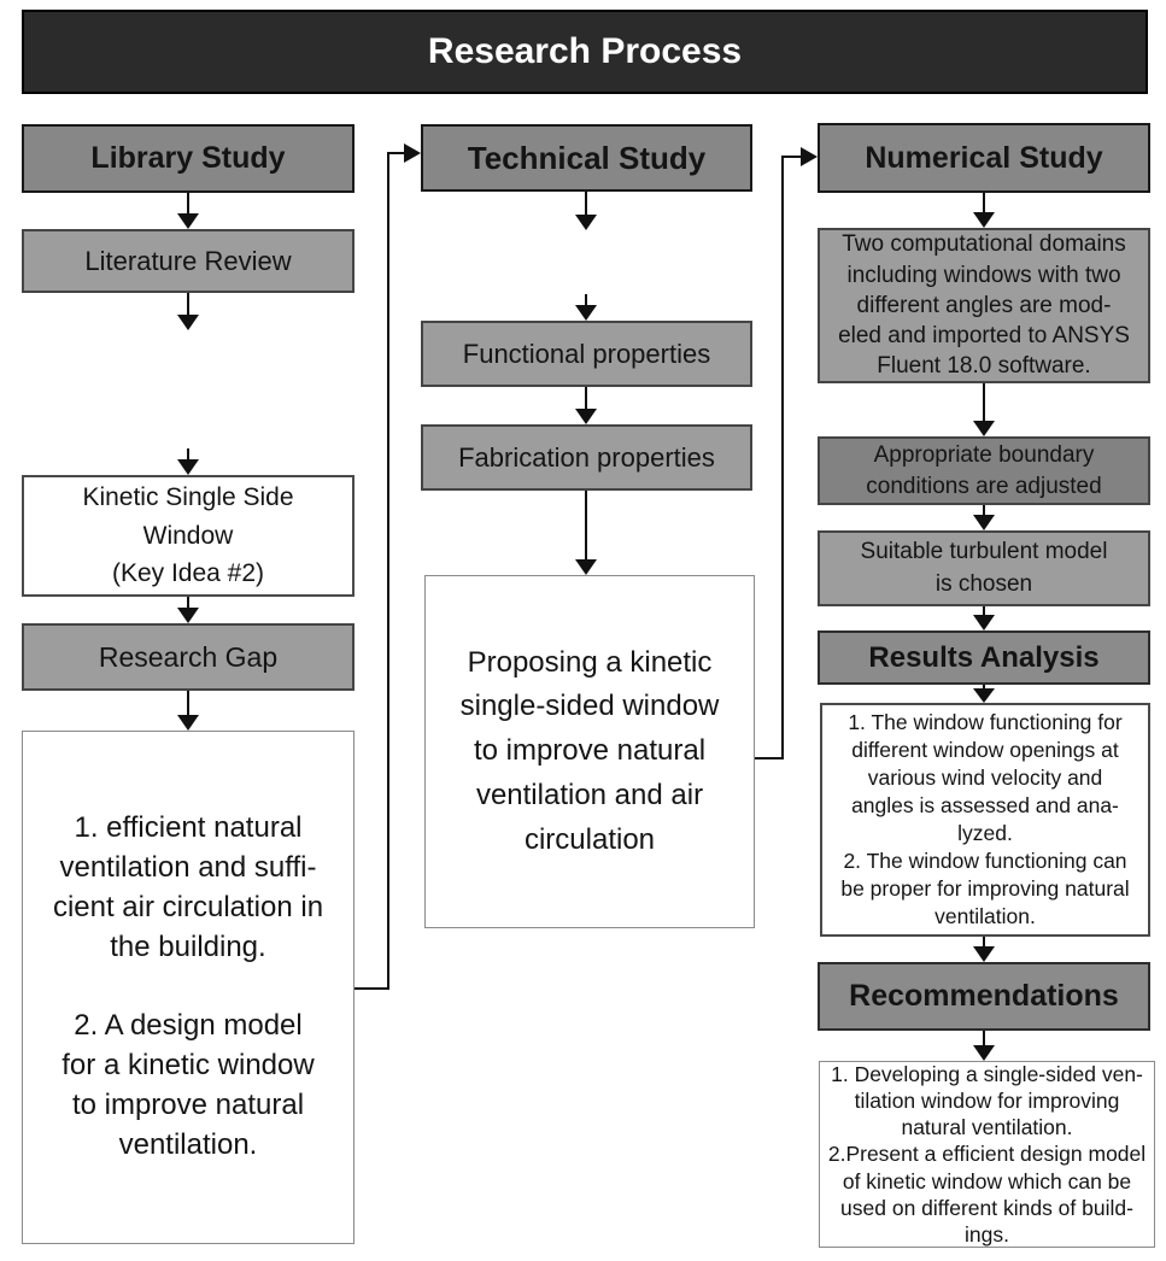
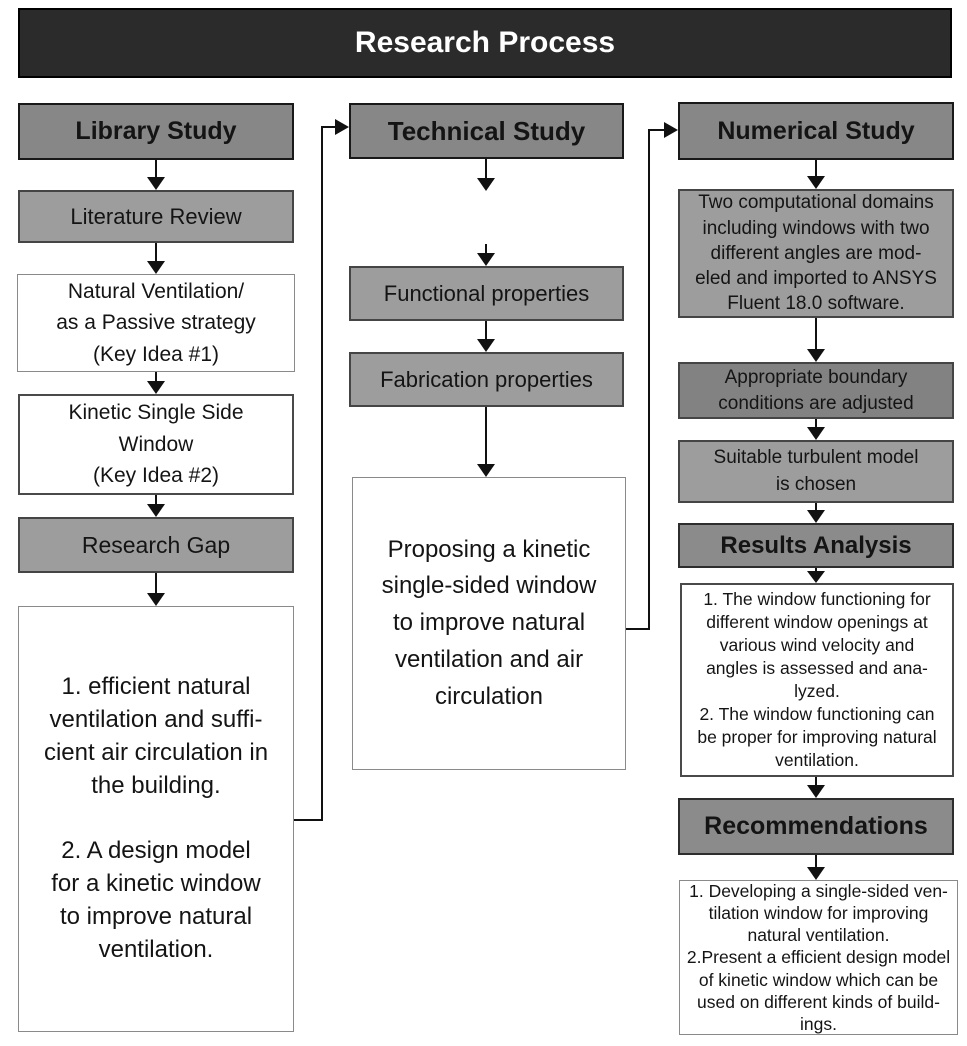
  Research Process
  Library Study
  Literature Review
+ Natural Ventilation/
+ as a Passive strategy
+ (Key Idea #1)
  Kinetic Single Side
  Window
  (Key Idea #2)
  Research Gap
  1. efficient natural
  ventilation and suffi-
  cient air circulation in
  the building.
  2. A design model
  for a kinetic window
  to improve natural
  ventilation.
  Technical Study
  Functional properties
  Fabrication properties
  Proposing a kinetic
  single-sided window
  to improve natural
  ventilation and air
  circulation
  Numerical Study
  Two computational domains
  including windows with two
  different angles are mod-
  eled and imported to ANSYS
  Fluent 18.0 software.
  Appropriate boundary
  conditions are adjusted
  Suitable turbulent model
  is chosen
  Results Analysis
  1. The window functioning for
  different window openings at
  various wind velocity and
  angles is assessed and ana-
  lyzed.
  2. The window functioning can
  be proper for improving natural
  ventilation.
  Recommendations
  1. Developing a single-sided ven-
  tilation window for improving
  natural ventilation.
  2.Present a efficient design model
  of kinetic window which can be
  used on different kinds of build-
  ings.
